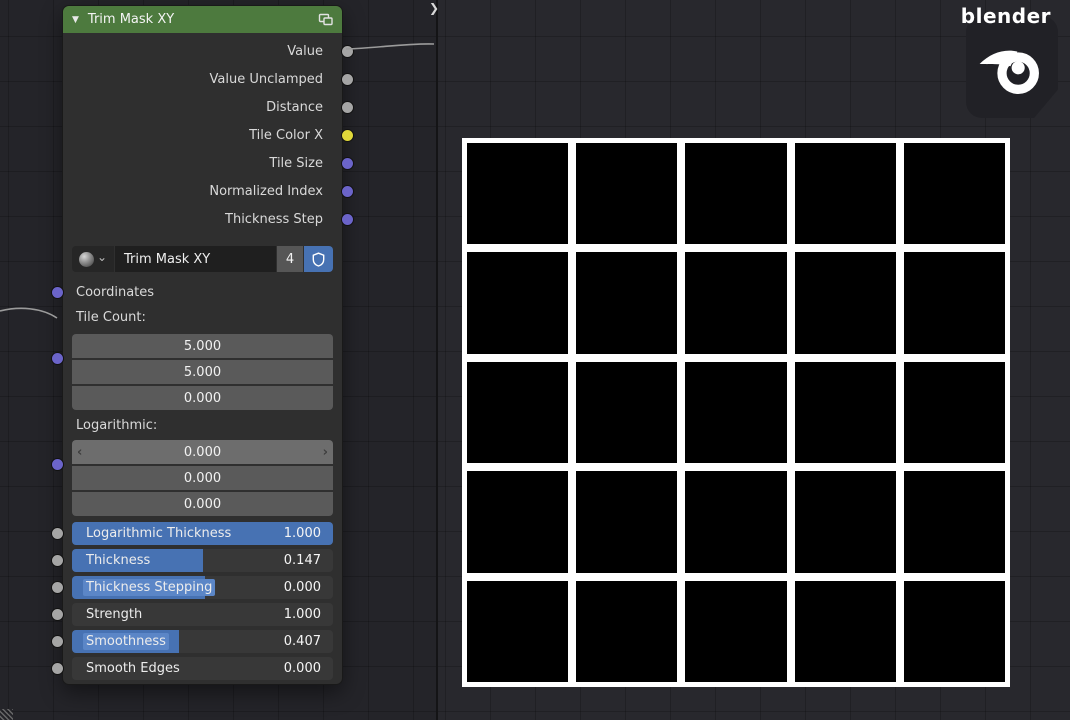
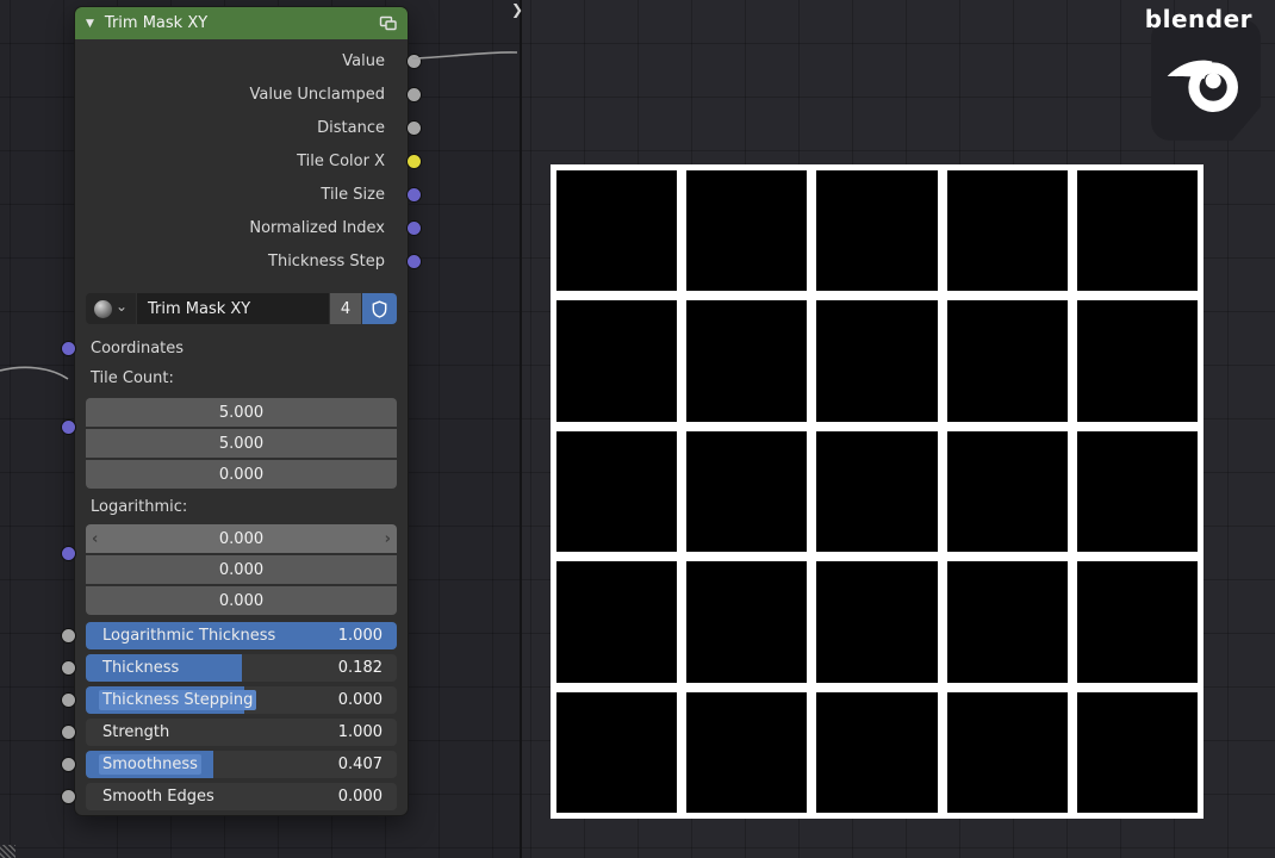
  ❯
  blender
  ▼
  Trim Mask XY
  Value
  Value Unclamped
  Distance
  Tile Color X
  Tile Size
  Normalized Index
  Thickness Step
  ⌄
  Trim Mask XY
  4
  Coordinates
  Tile Count:
  5.000
  5.000
  0.000
  Logarithmic:
  ‹
  0.000
  ›
  0.000
  0.000
  Logarithmic Thickness
  1.000
  Thickness
- 0.147
+ 0.182
  Thickness Stepping
  0.000
  Strength
  1.000
  Smoothness
  0.407
  Smooth Edges
  0.000
